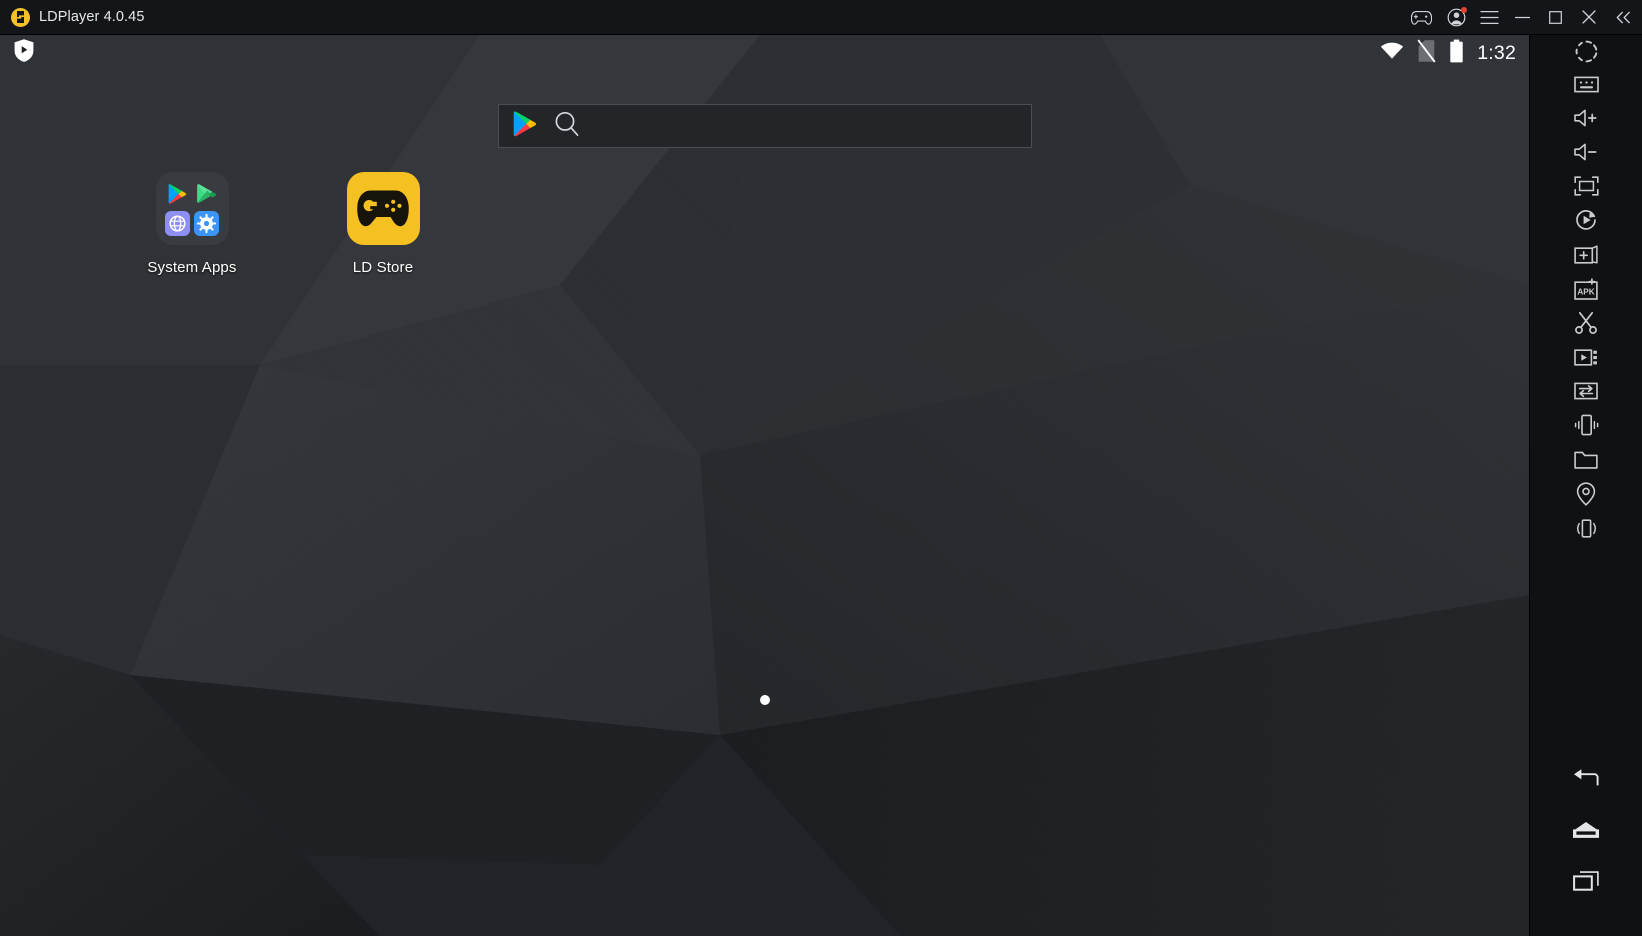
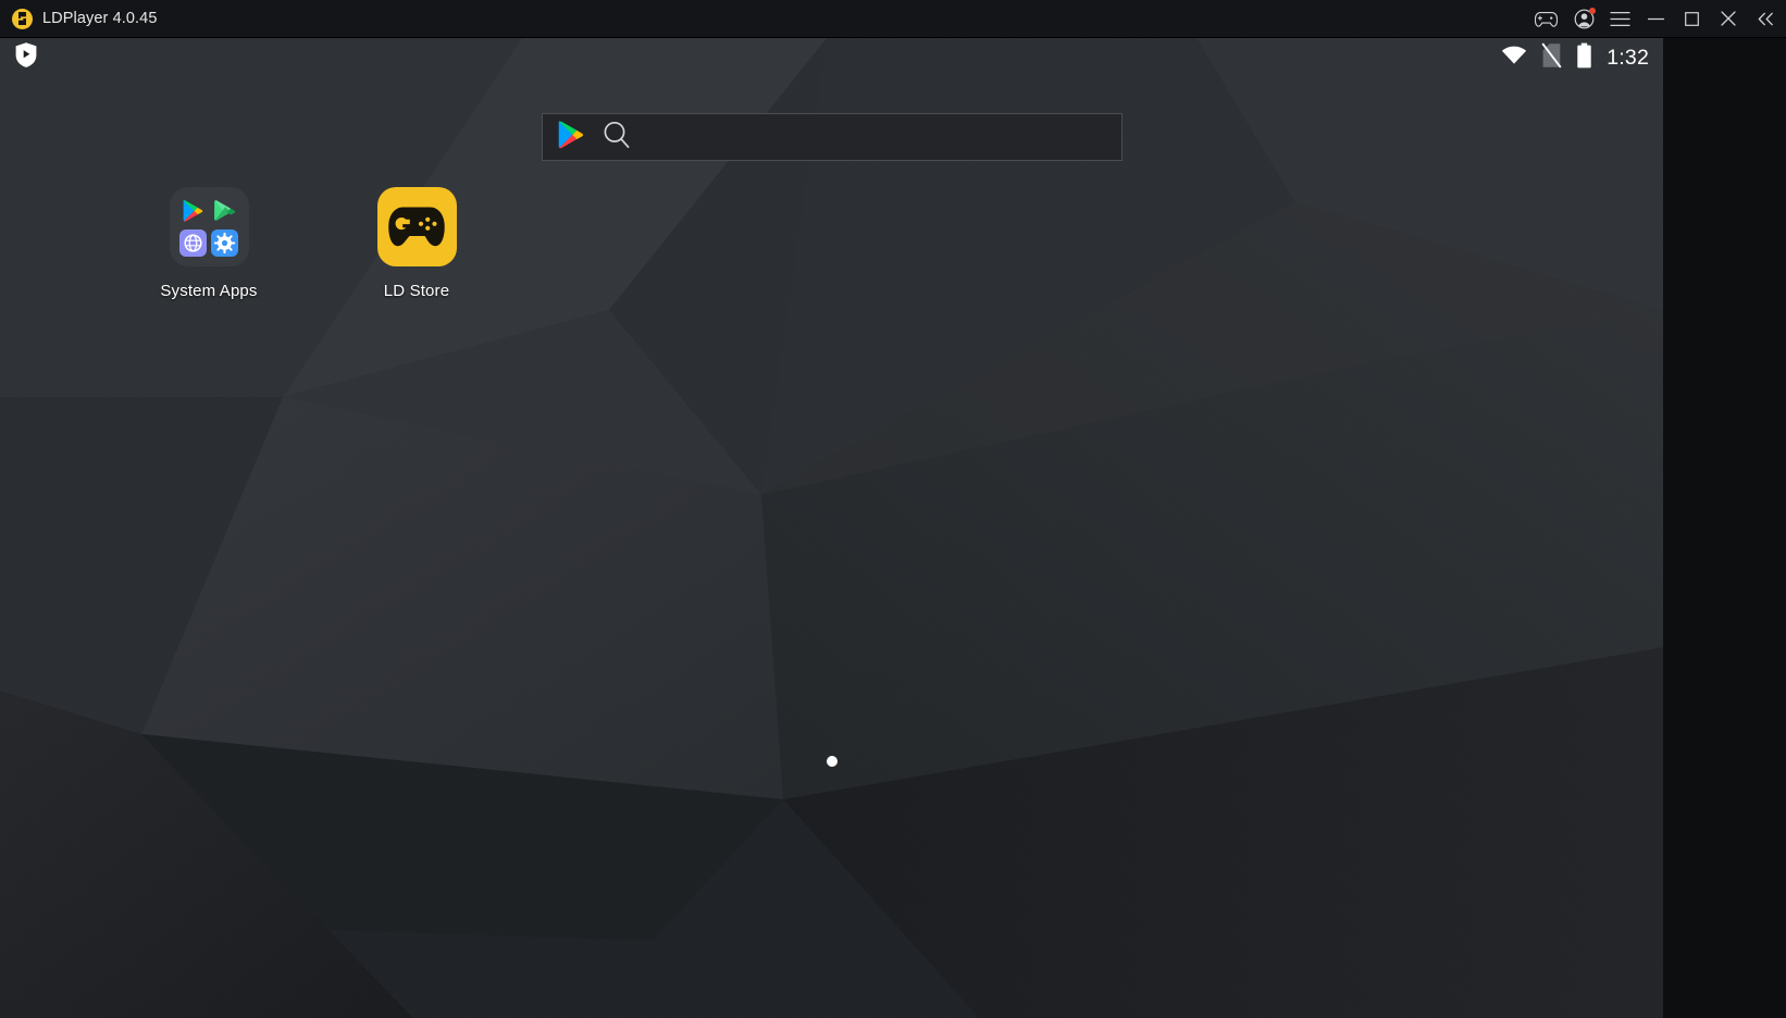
  LDPlayer 4.0.45
  1:32
  System Apps
  LD Store
- APK
